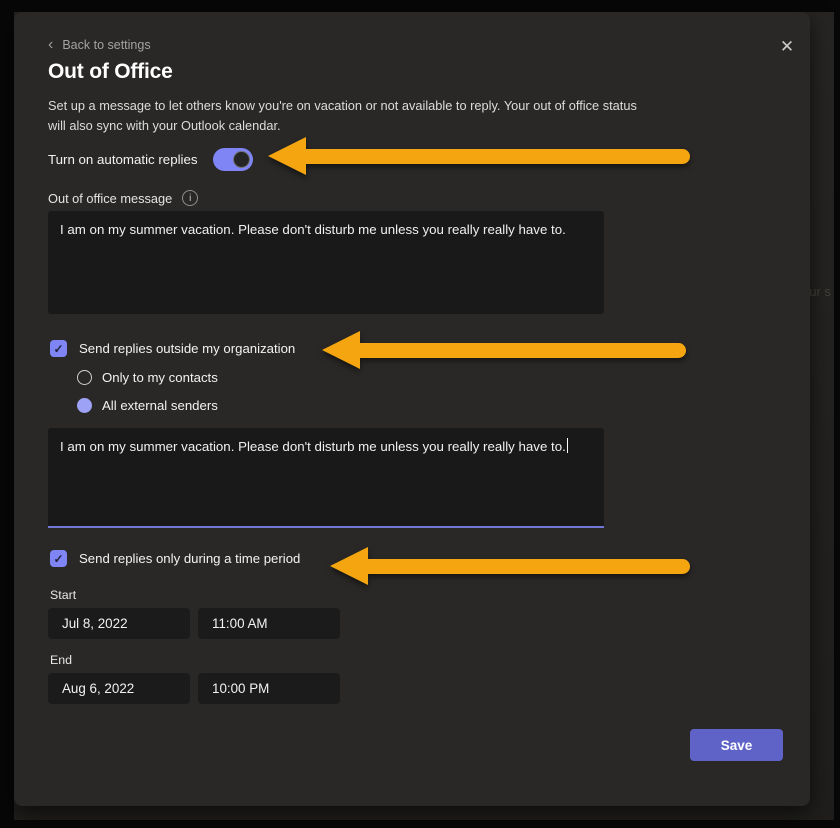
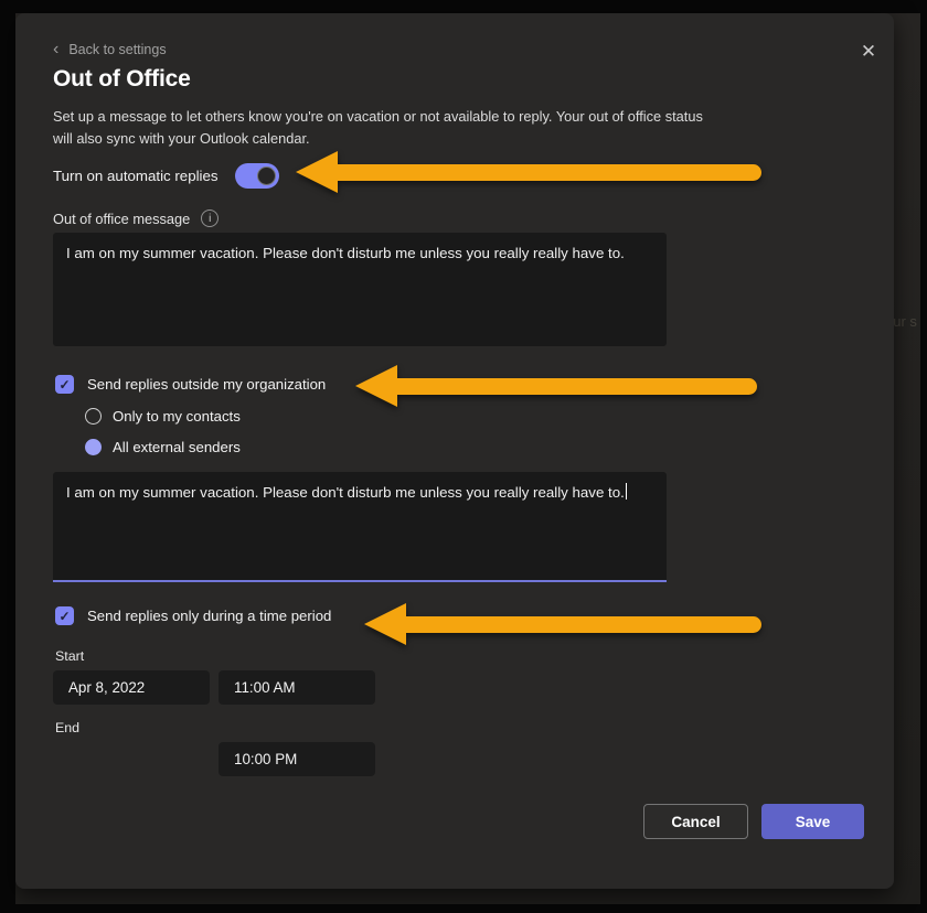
  ur s
  ‹
  Back to settings
  ✕
  Out of Office
  Set up a message to let others know you're on vacation or not available to reply. Your out of office status will also sync with your Outlook calendar.
  Turn on automatic replies
  Out of office message
  i
  I am on my summer vacation. Please don't disturb me unless you really really have to.
  ✓
  Send replies outside my organization
  Only to my contacts
  All external senders
  I am on my summer vacation. Please don't disturb me unless you really really have to.
  ✓
  Send replies only during a time period
  Start
- Jul 8, 2022
+ Apr 8, 2022
  11:00 AM
  End
- Aug 6, 2022
  10:00 PM
+ Cancel
  Save
